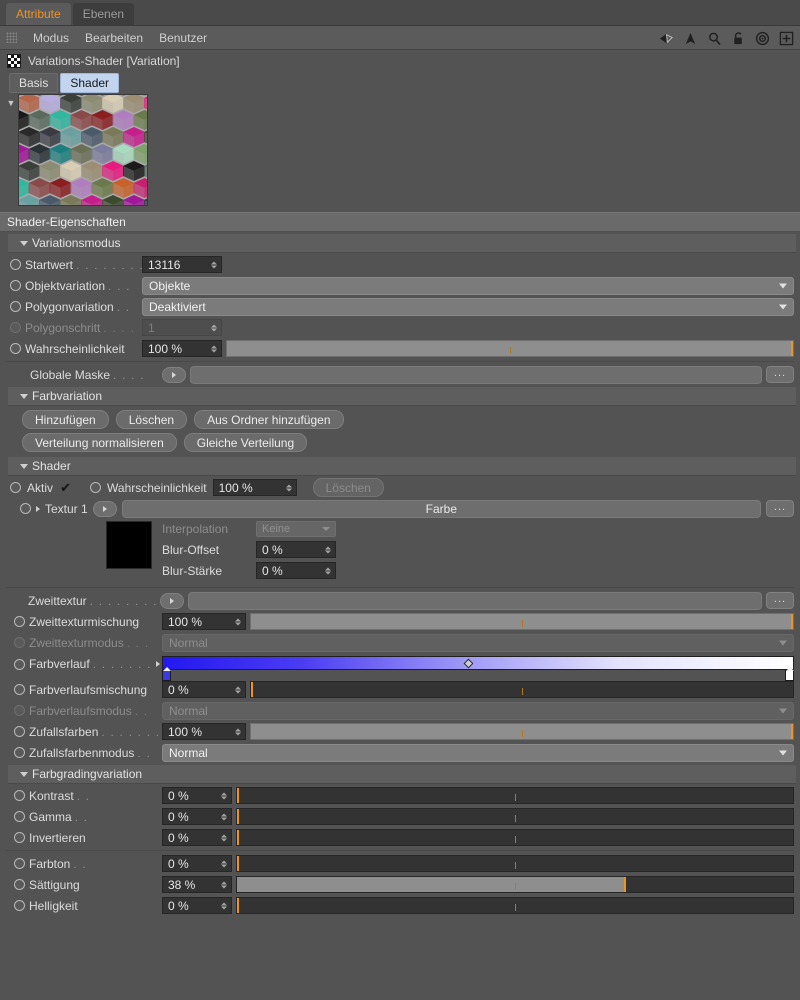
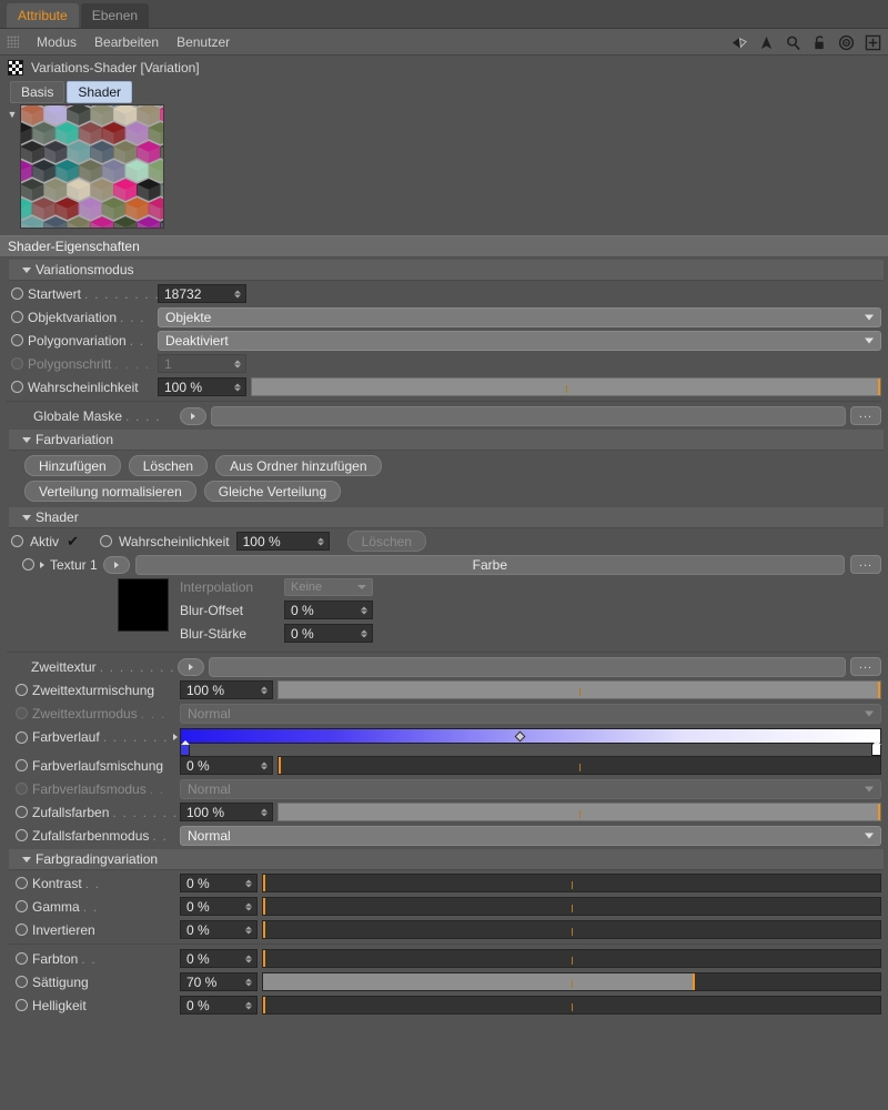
  Attribute
  Ebenen
  Modus
  Bearbeiten
  Benutzer
  Variations-Shader [Variation]
  Basis
  Shader
  ▼
  Shader-Eigenschaften
  Variationsmodus
  Startwert
  . . . . . . .
- 13116
+ 18732
  Objektvariation
  . . .
  Objekte
  Polygonvariation
  . .
  Deaktiviert
  Polygonschritt
  . . . .
  1
  Wahrscheinlichkeit
  100 %
  Globale Maske
  . . . .
  ...
  Farbvariation
  Hinzufügen
  Löschen
  Aus Ordner hinzufügen
  Verteilung normalisieren
  Gleiche Verteilung
  Shader
  Aktiv
  ✔
  Wahrscheinlichkeit
  100 %
  Löschen
  Textur 1
  Farbe
  ...
  Interpolation
  Keine
  Blur-Offset
  0 %
  Blur-Stärke
  0 %
  Zweittextur
  . . . . . . . .
  ...
  Zweittexturmischung
  100 %
  Zweittexturmodus
  . . .
  Normal
  Farbverlauf
  . . . . . . .
  Farbverlaufsmischung
  0 %
  Farbverlaufsmodus
  . .
  Normal
  Zufallsfarben
  . . . . . . .
  100 %
  Zufallsfarbenmodus
  . .
  Normal
  Farbgradingvariation
  Kontrast
  . .
  0 %
  Gamma
  . .
  0 %
  Invertieren
  0 %
  Farbton
  . .
  0 %
  Sättigung
- 38 %
+ 70 %
  Helligkeit
  0 %
